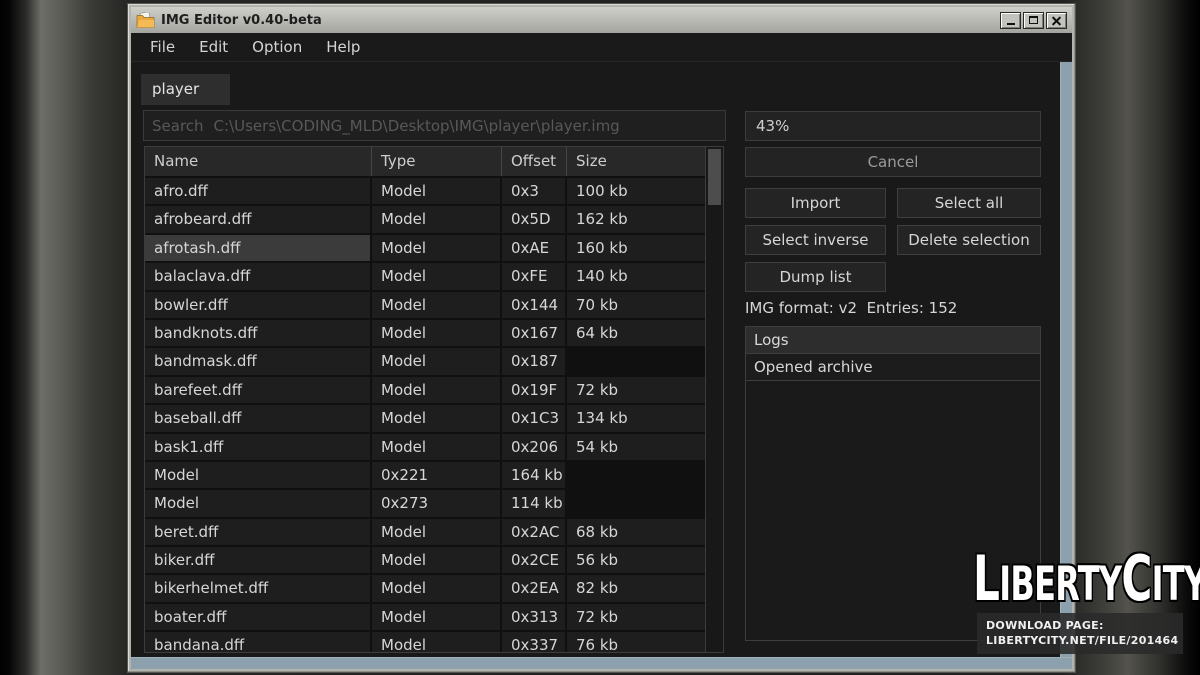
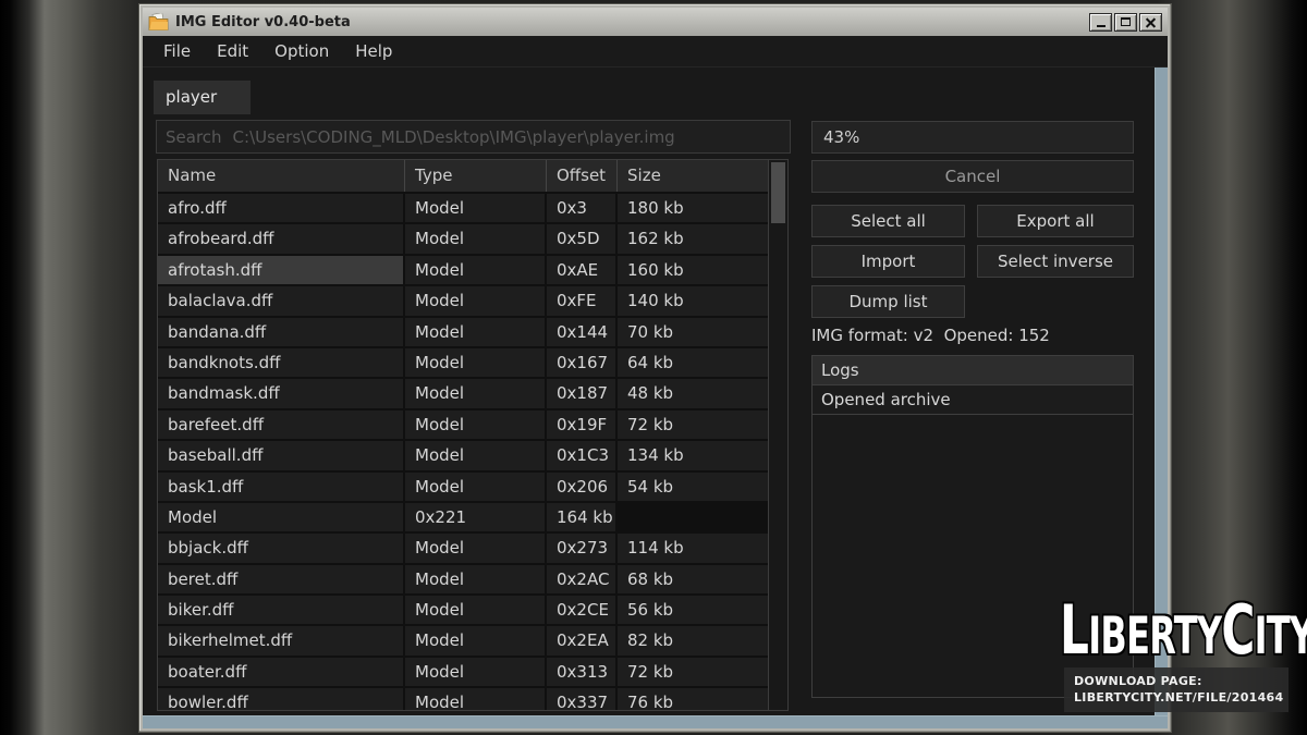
  IMG Editor v0.40-beta
  File
  Edit
  Option
  Help
  player
  Search
  C:\Users\CODING_MLD\Desktop\IMG\player\player.img
  Name
  Type
  Offset
  Size
  afro.dff
  Model
  0x3
- 100 kb
+ 180 kb
  afrobeard.dff
  Model
  0x5D
  162 kb
  afrotash.dff
  Model
  0xAE
  160 kb
  balaclava.dff
  Model
  0xFE
  140 kb
- bowler.dff
+ bandana.dff
  Model
  0x144
  70 kb
  bandknots.dff
  Model
  0x167
  64 kb
  bandmask.dff
  Model
  0x187
+ 48 kb
  barefeet.dff
  Model
  0x19F
  72 kb
  baseball.dff
  Model
  0x1C3
  134 kb
  bask1.dff
  Model
  0x206
  54 kb
  Model
  0x221
  164 kb
+ bbjack.dff
  Model
  0x273
  114 kb
  beret.dff
  Model
  0x2AC
  68 kb
  biker.dff
  Model
  0x2CE
  56 kb
  bikerhelmet.dff
  Model
  0x2EA
  82 kb
  boater.dff
  Model
  0x313
  72 kb
- bandana.dff
+ bowler.dff
  Model
  0x337
  76 kb
  43%
  Cancel
- Import
+ Select all
+ Export all
- Select all
+ Import
  Select inverse
- Delete selection
  Dump list
- IMG format: v2 Entries: 152
+ IMG format: v2 Opened: 152
  Logs
  Opened archive
  L
  IBERTY
  C
  ITY
  DOWNLOAD PAGE:
  LIBERTYCITY.NET/FILE/201464
